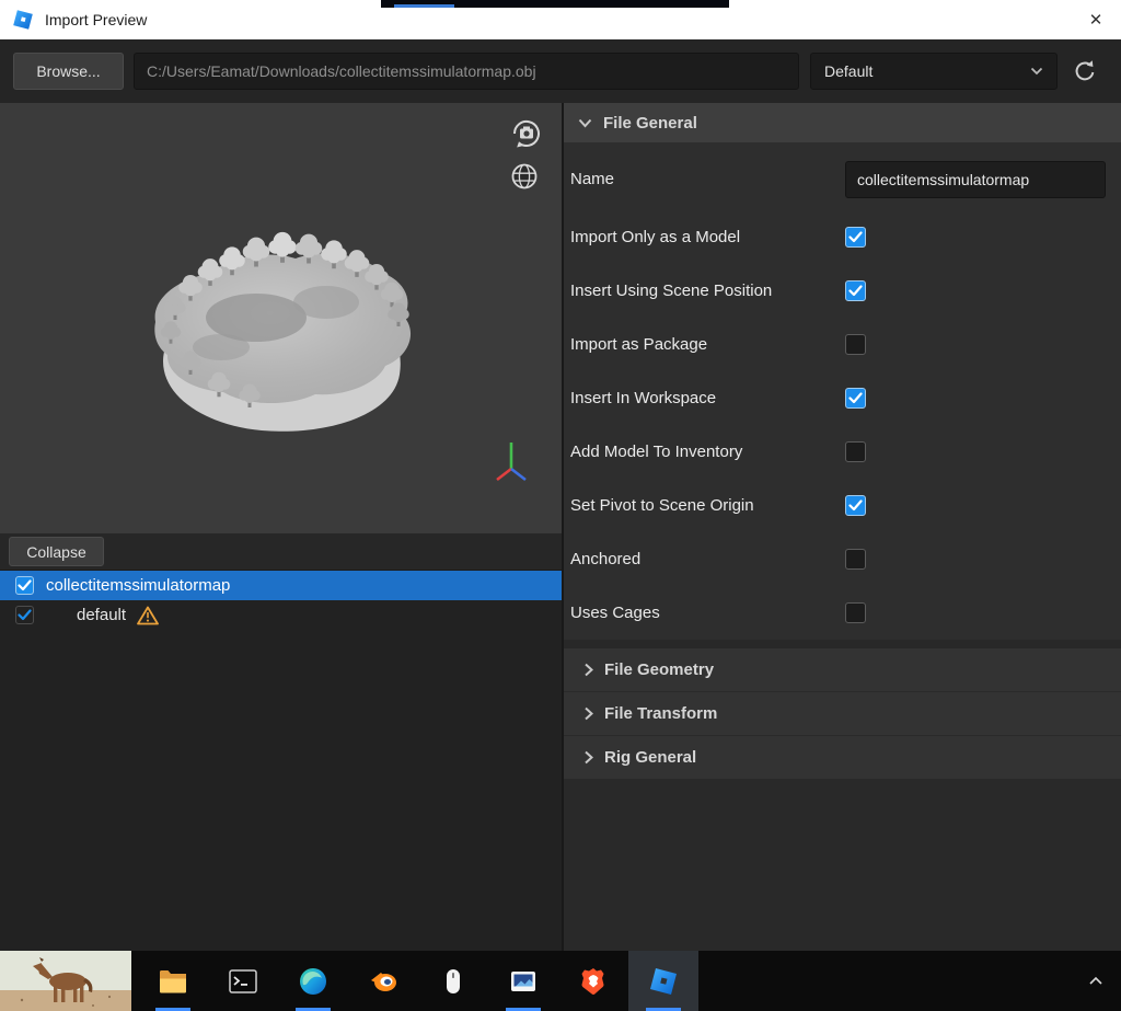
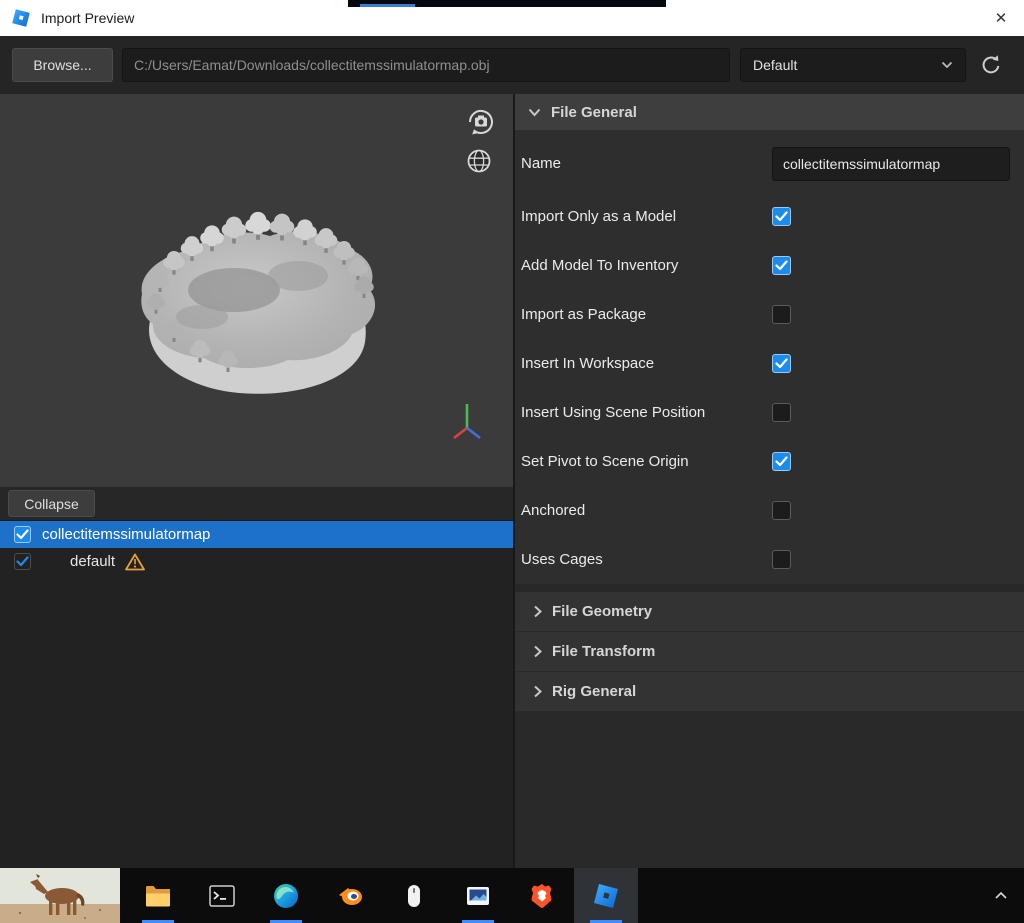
  Import Preview
  ✕
  Browse...
  C:/Users/Eamat/Downloads/collectitemssimulatormap.obj
  Default
  Collapse
  collectitemssimulatormap
  default
  File General
  Name
  collectitemssimulatormap
  Import Only as a Model
- Insert Using Scene Position
+ Add Model To Inventory
  Import as Package
  Insert In Workspace
- Add Model To Inventory
+ Insert Using Scene Position
  Set Pivot to Scene Origin
  Anchored
  Uses Cages
  File Geometry
  File Transform
  Rig General
